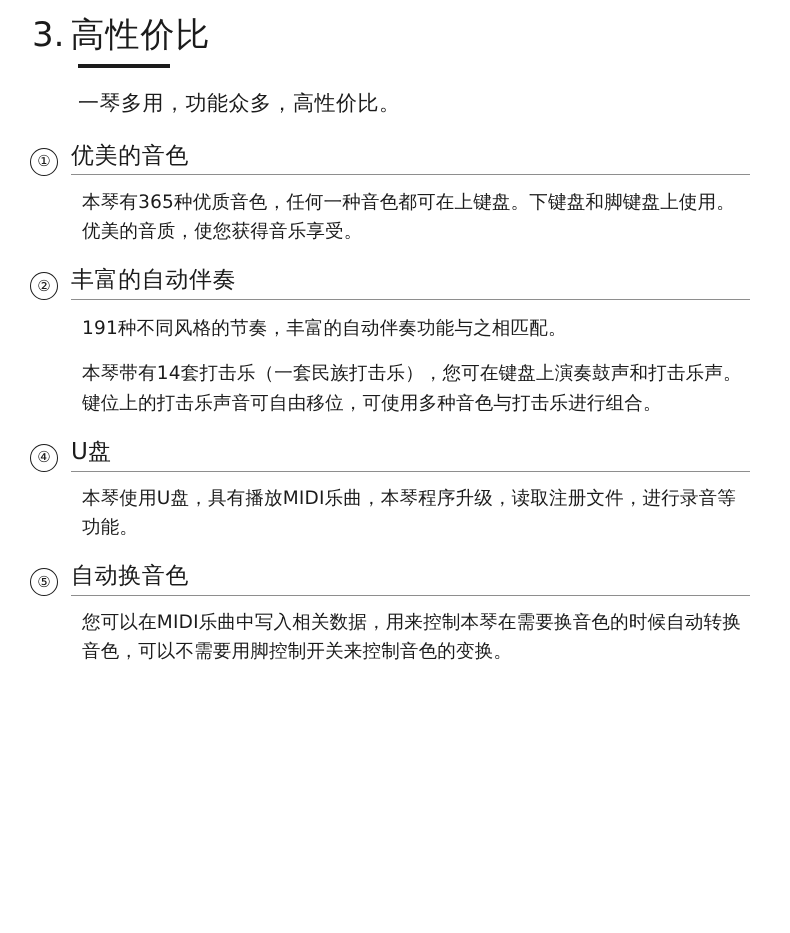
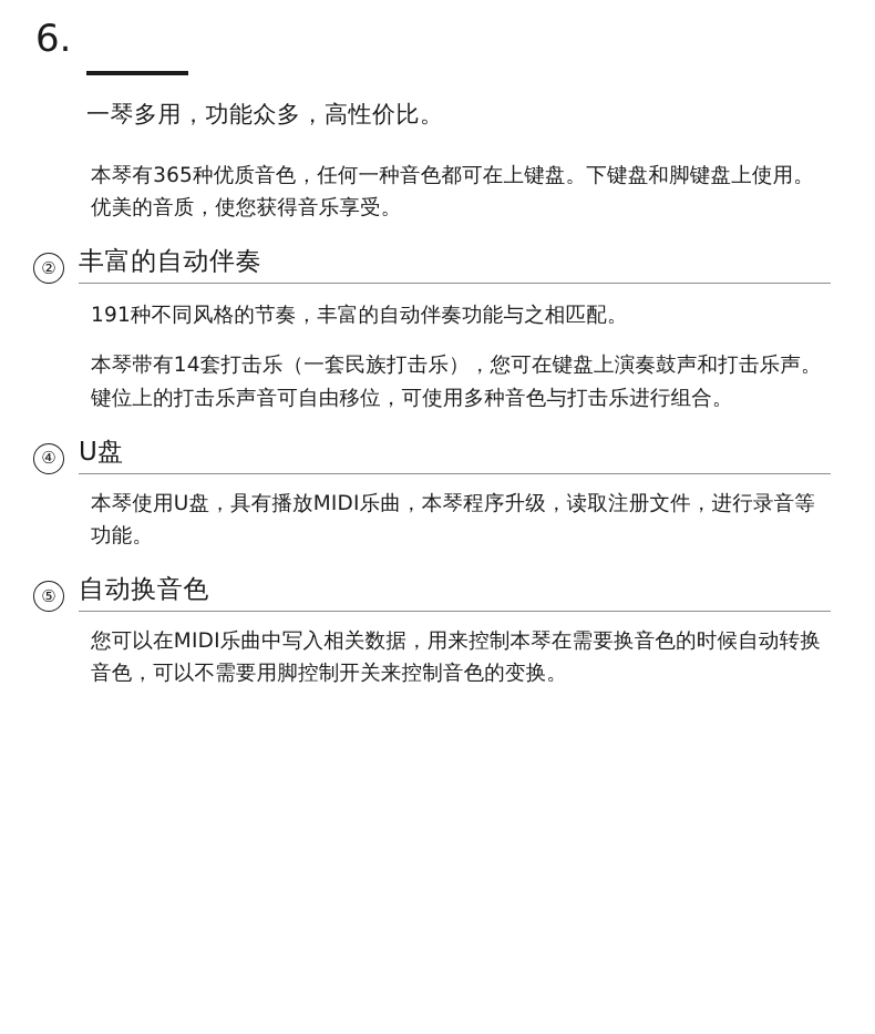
- 3.
+ 6.
- 高性价比
  一琴多用，功能众多，高性价比。
- ①
- 优美的音色
  本琴有365种优质音色，任何一种音色都可在上键盘。下键盘和脚键盘上使用。优美的音质，使您获得音乐享受。
  ②
  丰富的自动伴奏
  191种不同风格的节奏，丰富的自动伴奏功能与之相匹配。
  本琴带有14套打击乐（一套民族打击乐），您可在键盘上演奏鼓声和打击乐声。键位上的打击乐声音可自由移位，可使用多种音色与打击乐进行组合。
  ④
  U盘
  本琴使用U盘，具有播放MIDI乐曲，本琴程序升级，读取注册文件，进行录音等功能。
  ⑤
  自动换音色
  您可以在MIDI乐曲中写入相关数据，用来控制本琴在需要换音色的时候自动转换音色，可以不需要用脚控制开关来控制音色的变换。
